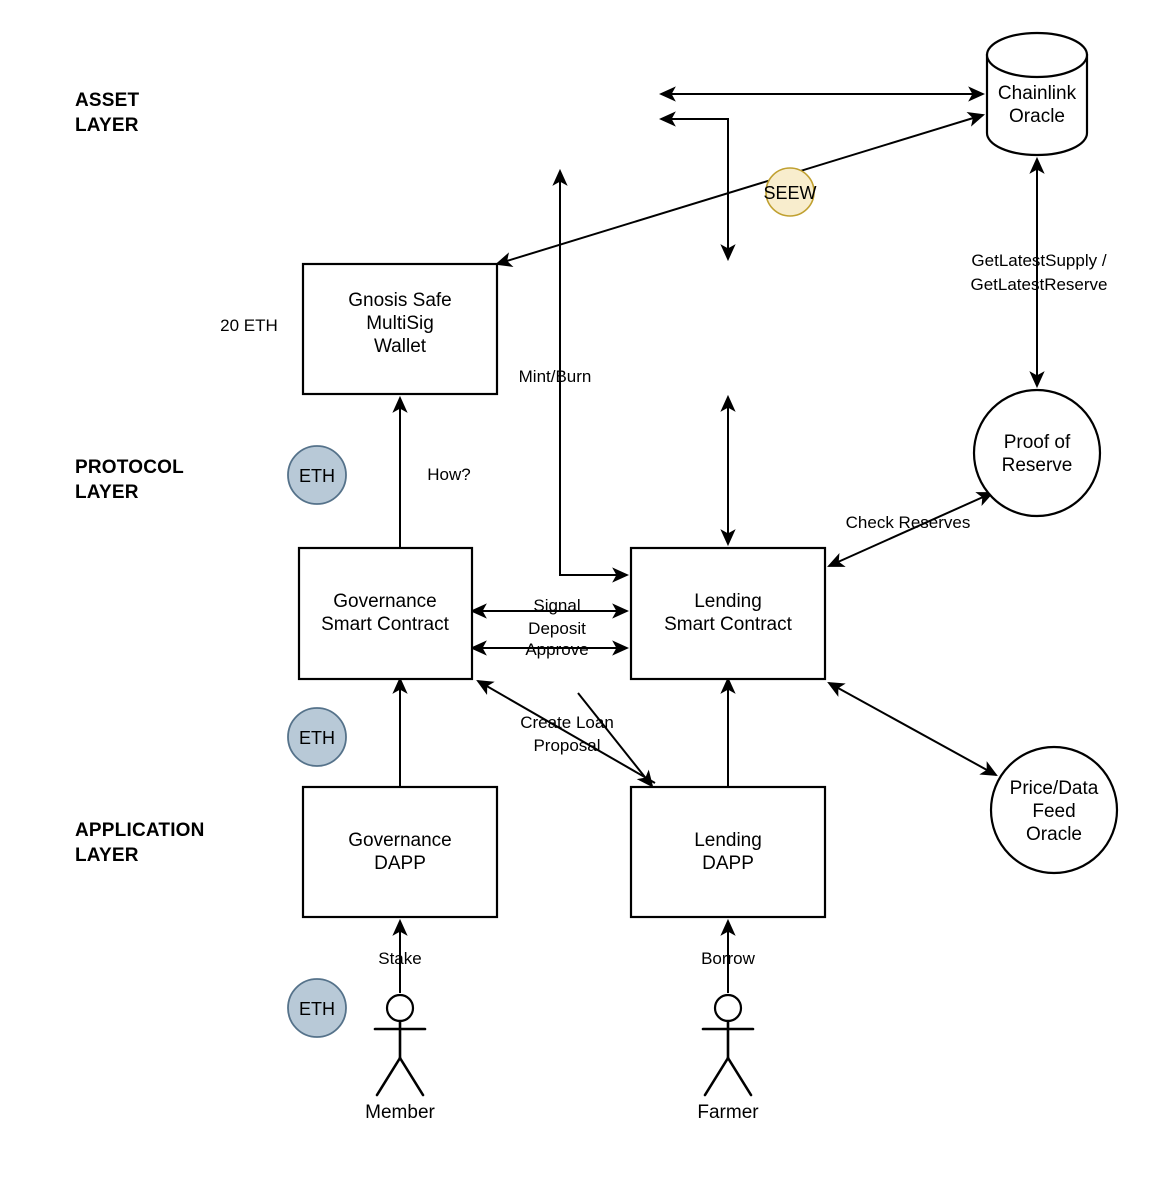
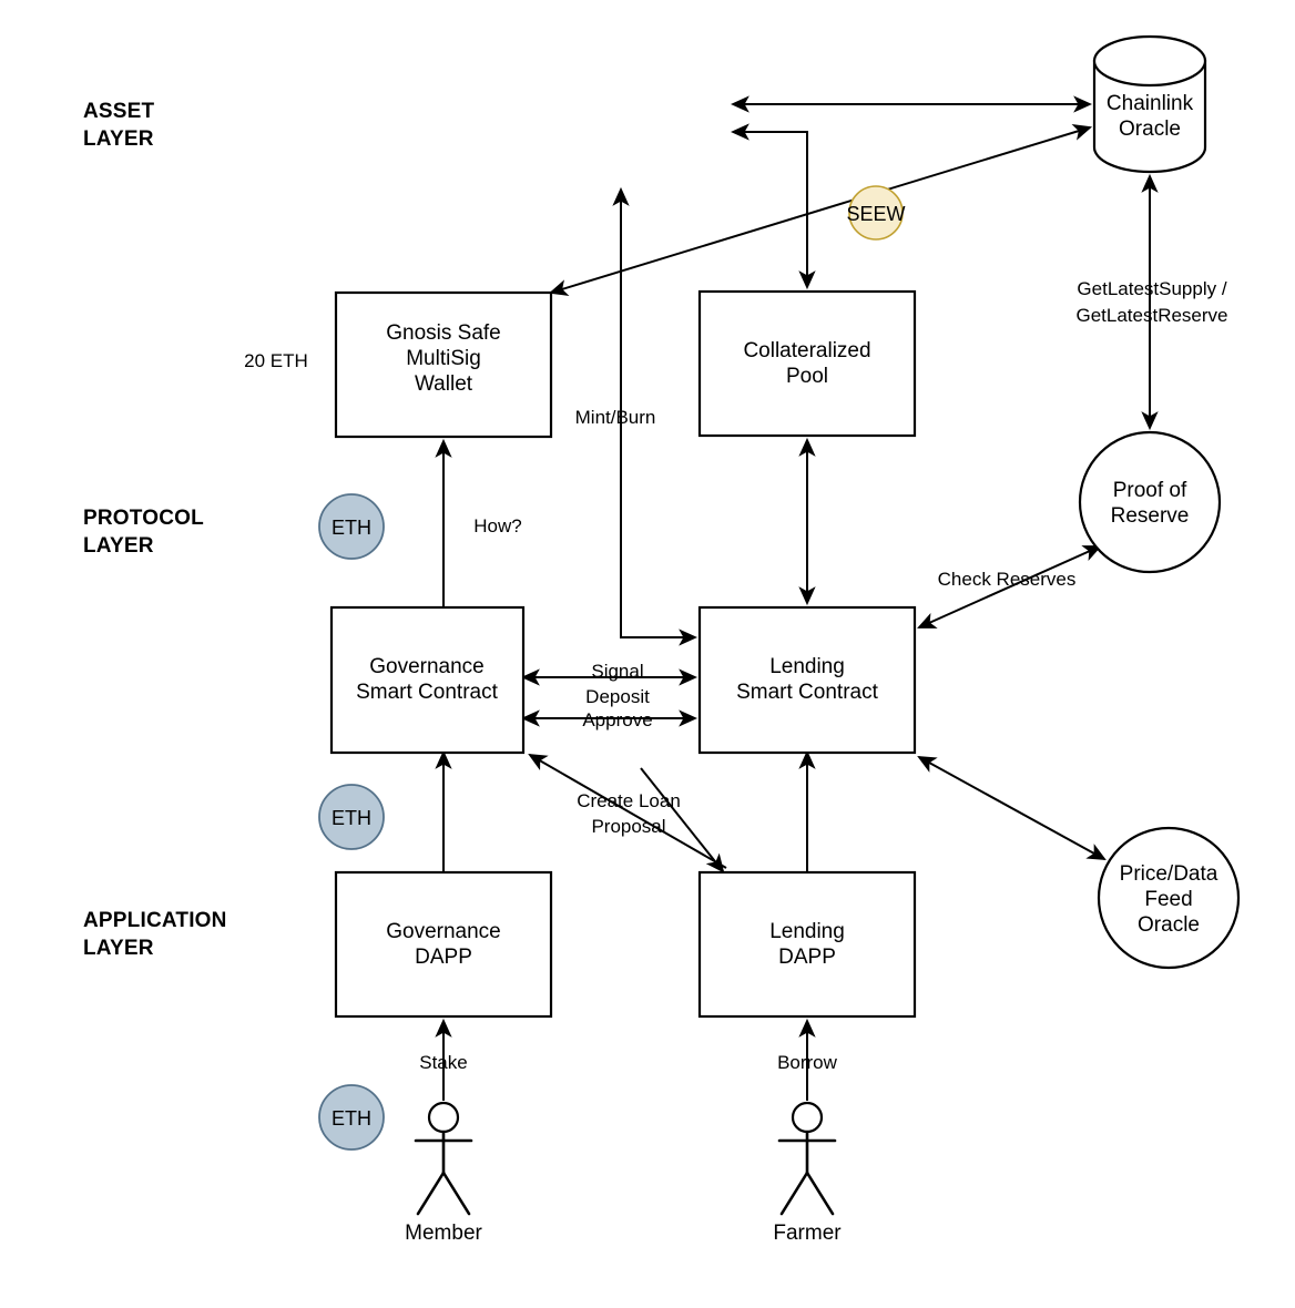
  ASSET
  LAYER
  PROTOCOL
  LAYER
  APPLICATION
  LAYER
  Chainlink
  Oracle
  Gnosis Safe
  MultiSig
  Wallet
+ Collateralized
+ Pool
  Proof of
  Reserve
  Governance
  Smart Contract
  Lending
  Smart Contract
  Price/Data
  Feed
  Oracle
  Governance
  DAPP
  Lending
  DAPP
  Member
  Farmer
  SEEW
  ETH
  ETH
  ETH
  20 ETH
  Mint/Burn
  How?
  GetLatestSupply /
  GetLatestReserve
  Check Reserves
  Signal
  Deposit
  Approve
  Create Loan
  Proposal
  Stake
  Borrow
